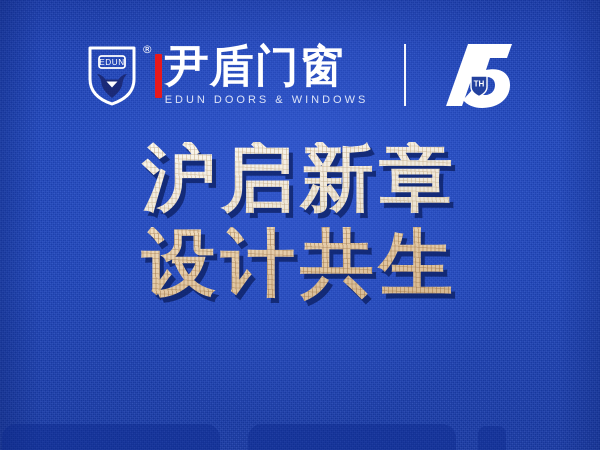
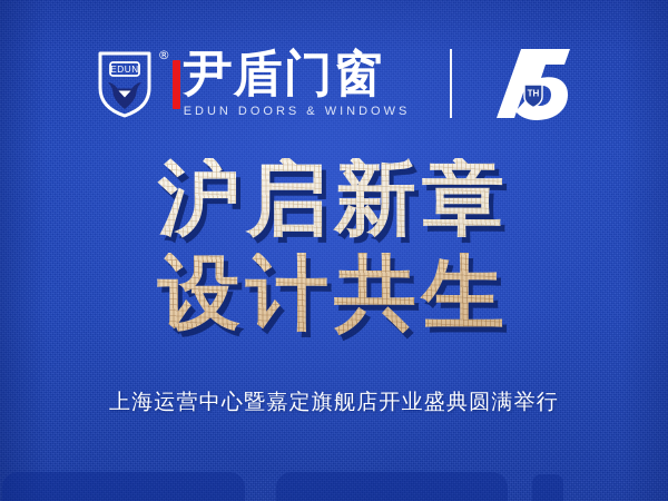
  EDUN
  ®
  尹盾门窗
  EDUN DOORS & WINDOWS
  TH
  沪启新章
  设计共生
+ 上海运营中心暨嘉定旗舰店开业盛典圆满举行
